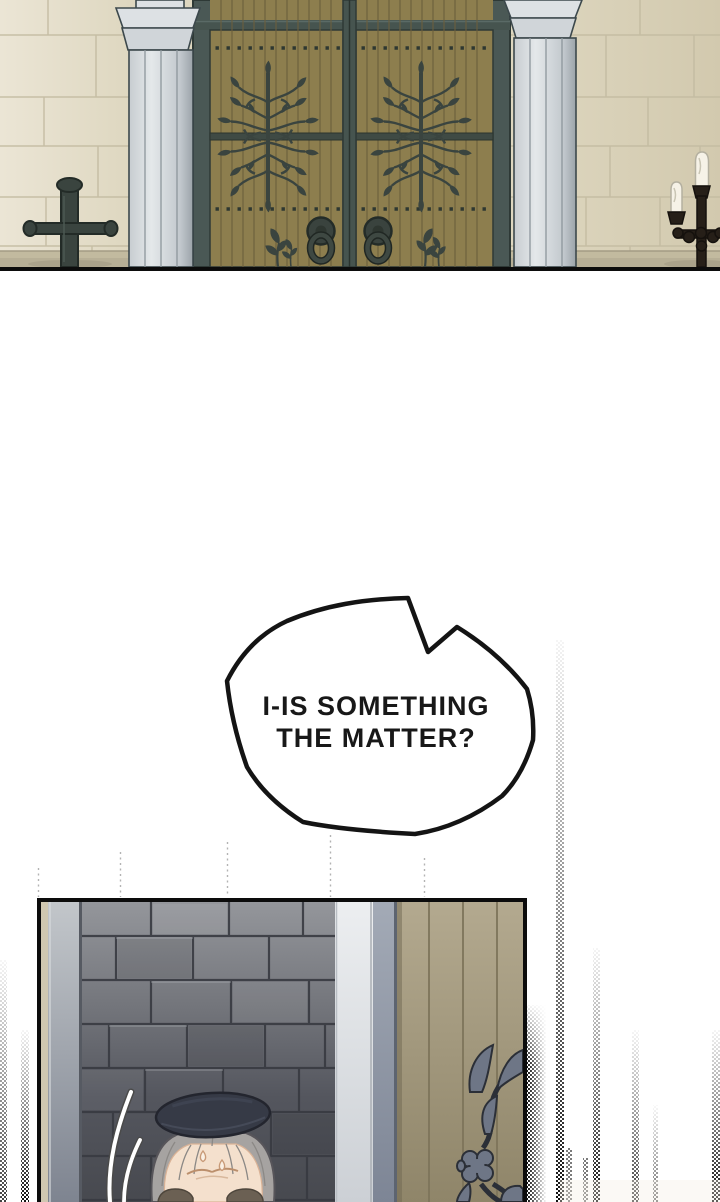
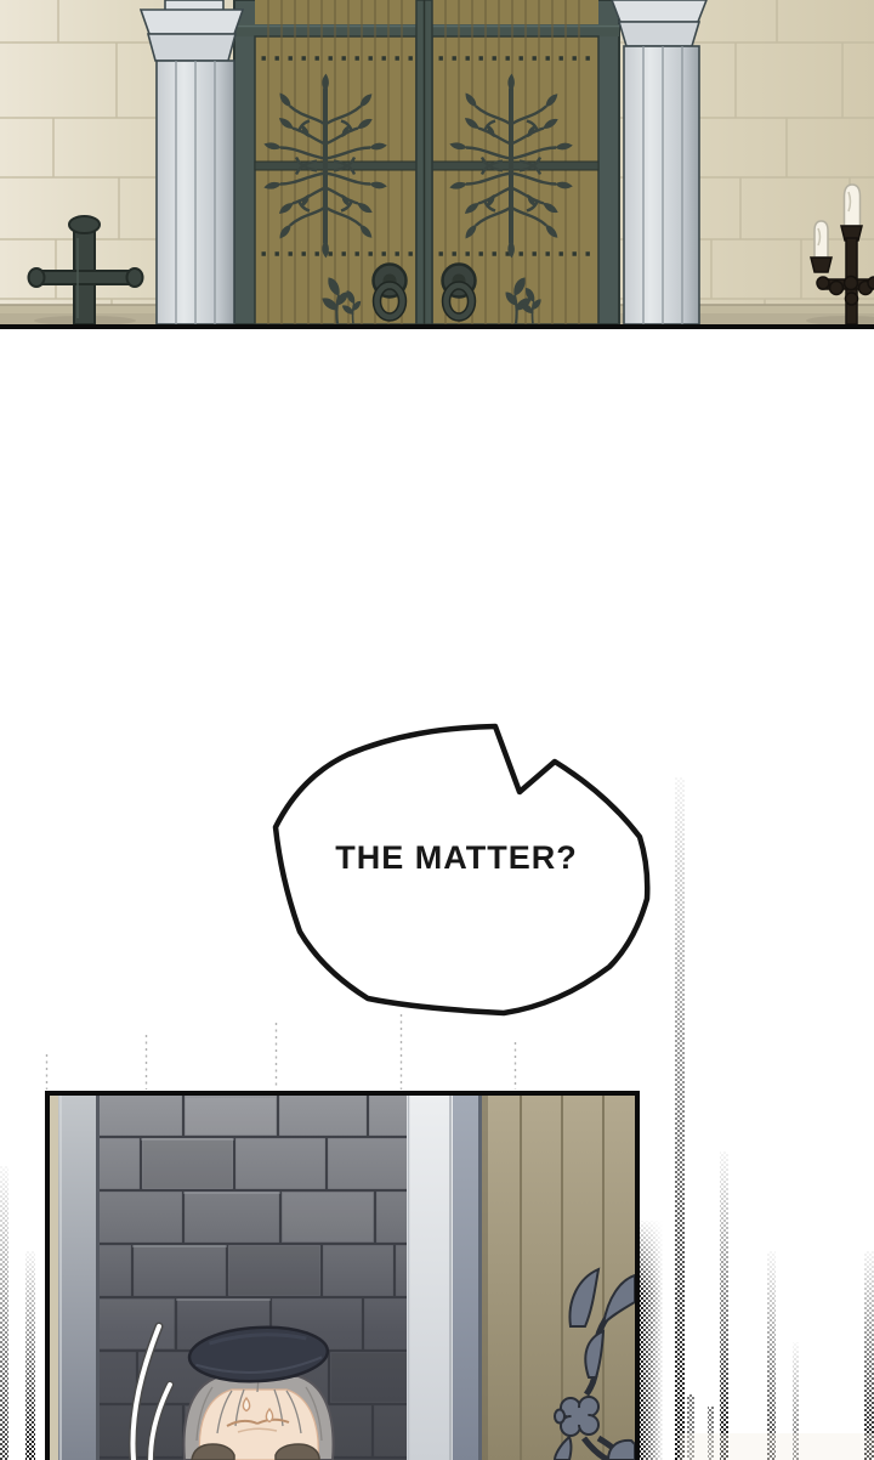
- I-IS SOMETHING
  THE MATTER?
